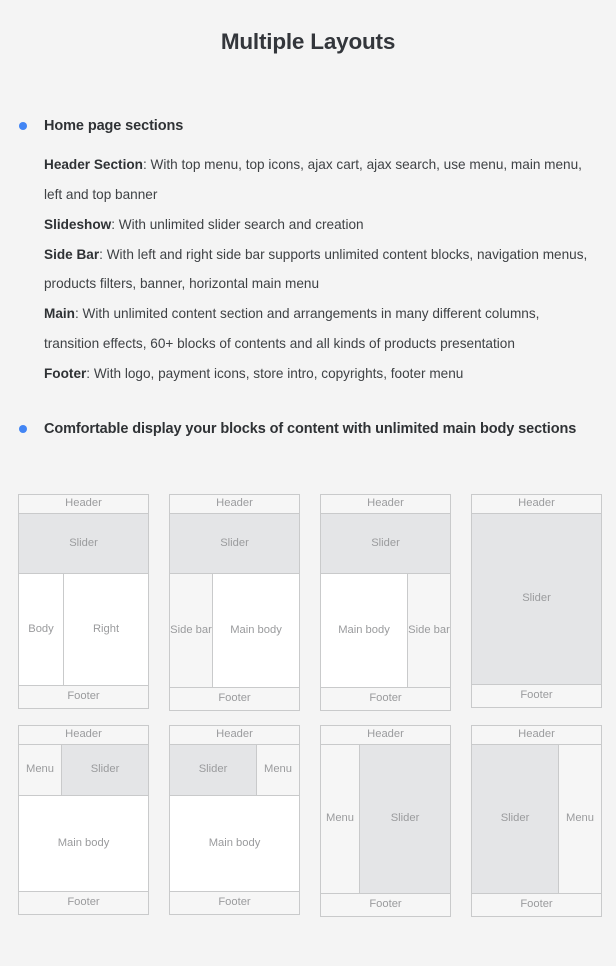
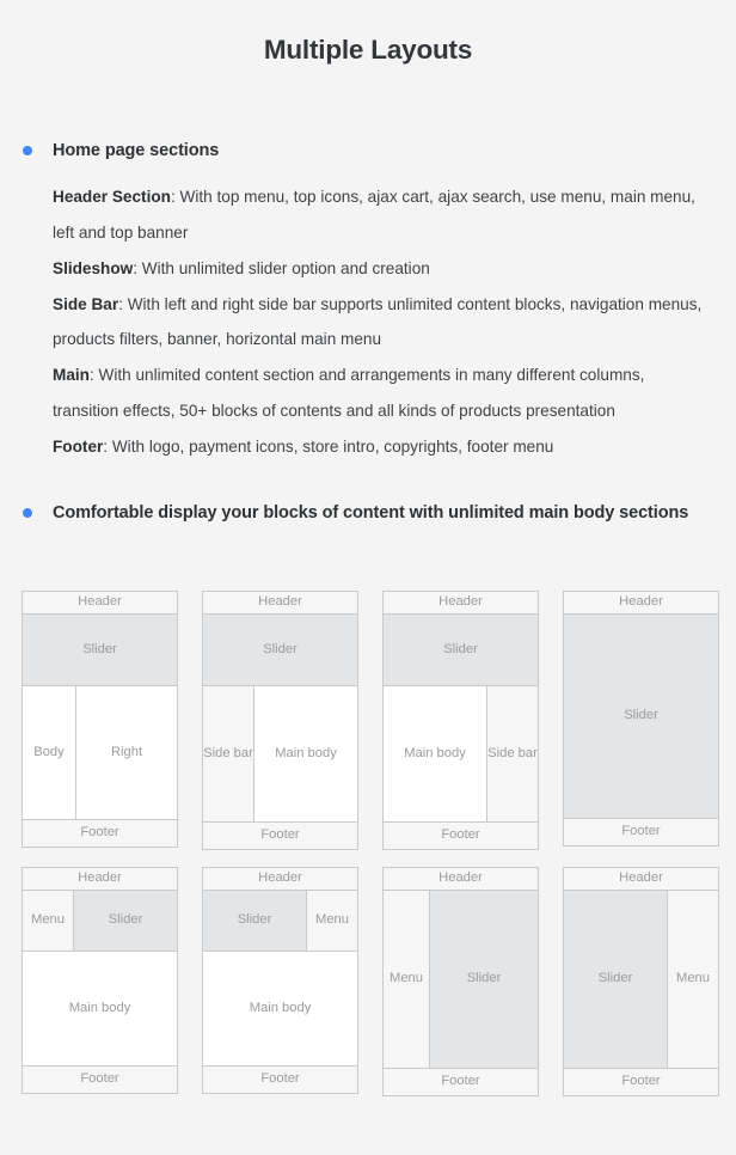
  Multiple Layouts
  Home page sections
  Header Section: With top menu, top icons, ajax cart, ajax search, use menu, main menu, left and top banner
- Slideshow: With unlimited slider search and creation
+ Slideshow: With unlimited slider option and creation
  Side Bar: With left and right side bar supports unlimited content blocks, navigation menus, products filters, banner, horizontal main menu
- Main: With unlimited content section and arrangements in many different columns, transition effects, 60+ blocks of contents and all kinds of products presentation
+ Main: With unlimited content section and arrangements in many different columns, transition effects, 50+ blocks of contents and all kinds of products presentation
  Footer: With logo, payment icons, store intro, copyrights, footer menu
  Comfortable display your blocks of content with unlimited main body sections
  Header
  Slider
  Body
  Right
  Footer
  Header
  Slider
  Side bar
  Main body
  Footer
  Header
  Slider
  Main body
  Side bar
  Footer
  Header
  Slider
  Footer
  Header
  Menu
  Slider
  Main body
  Footer
  Header
  Slider
  Menu
  Main body
  Footer
  Header
  Menu
  Slider
  Footer
  Header
  Slider
  Menu
  Footer
